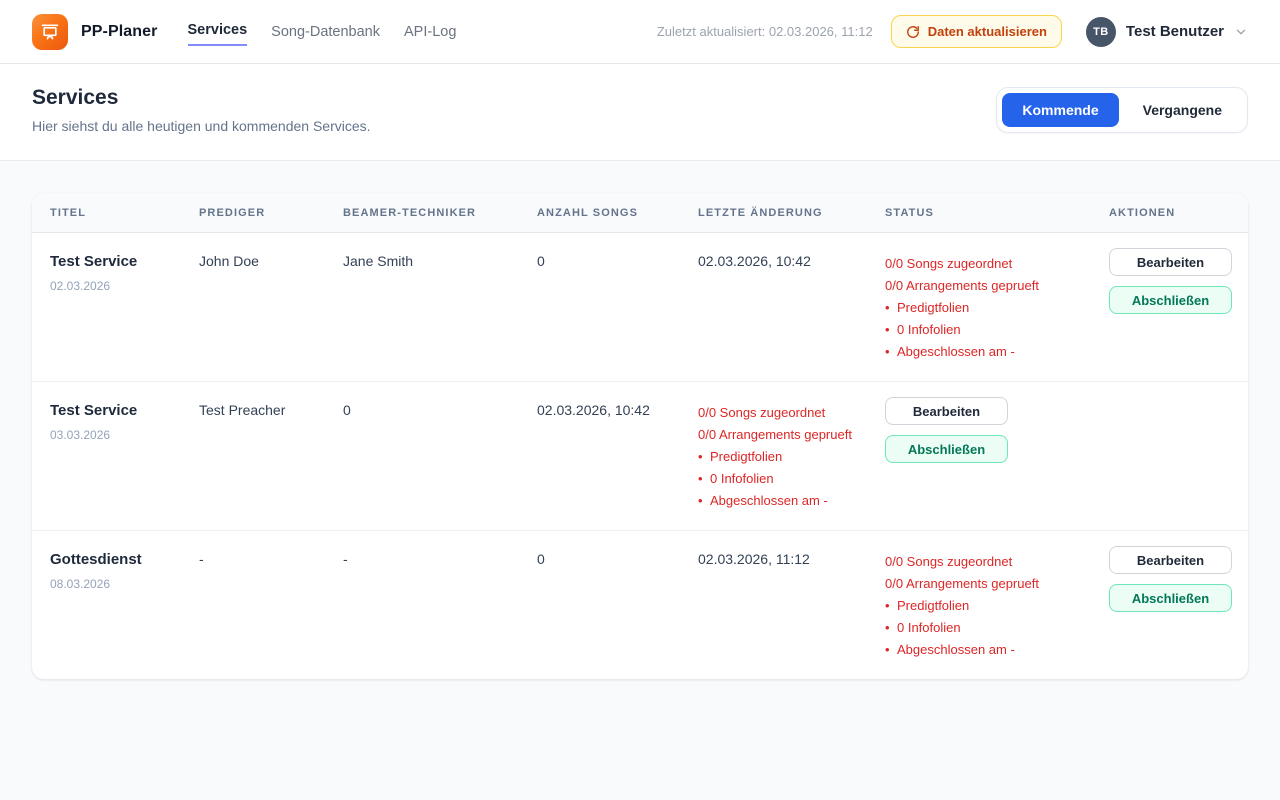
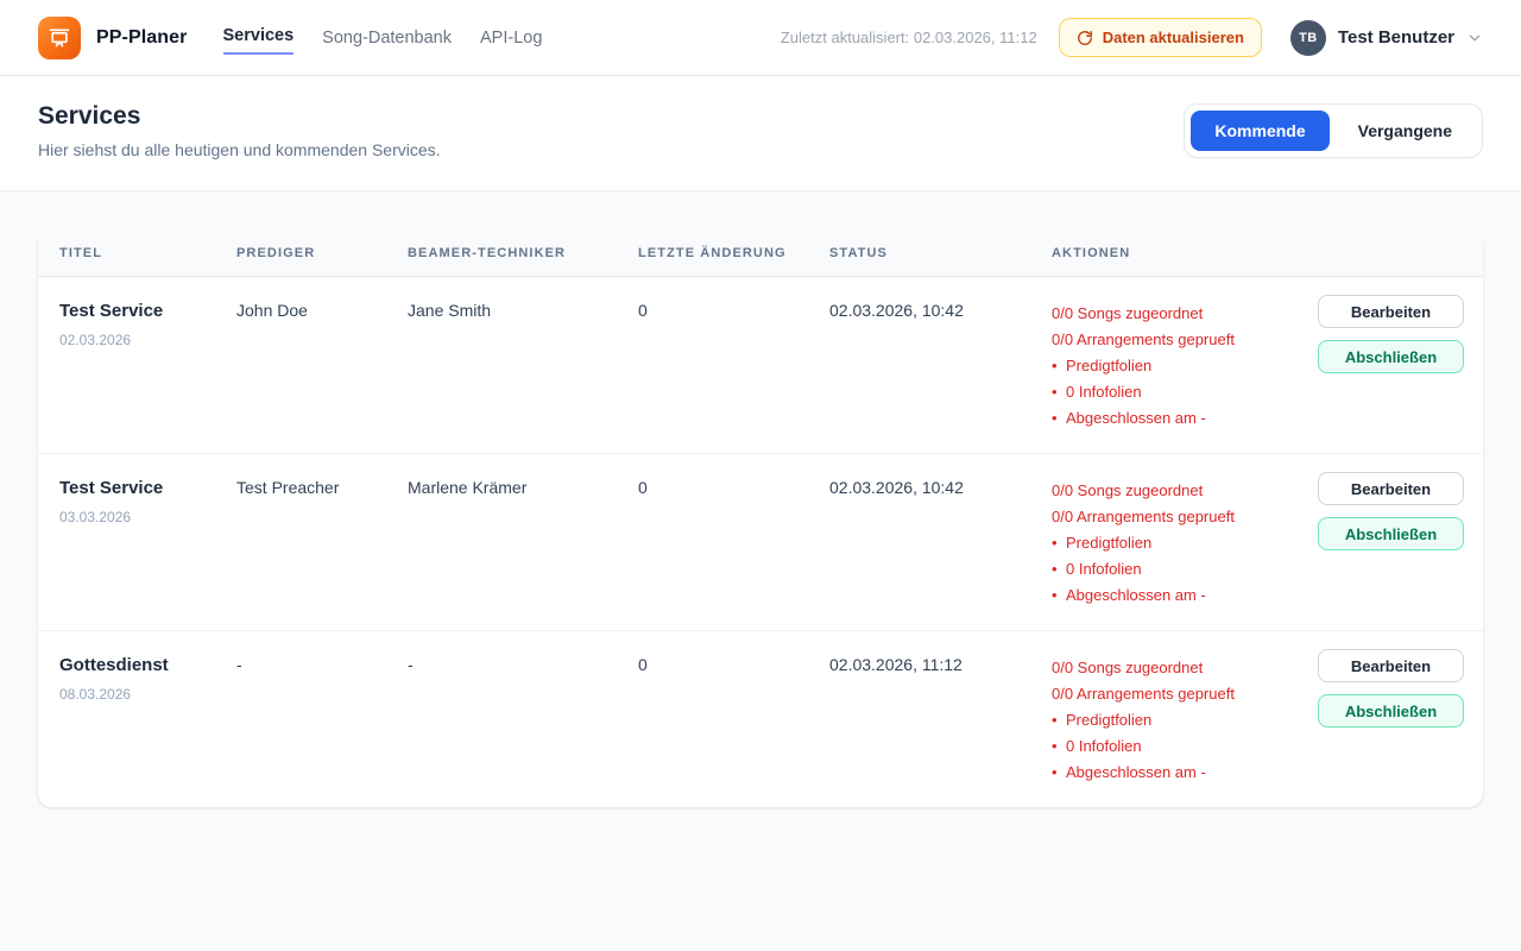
  PP-Planer
  Services
  Song-Datenbank
  API-Log
  Zuletzt aktualisiert: 02.03.2026, 11:12
  Daten aktualisieren
  TB
  Test Benutzer
  Services
  Hier siehst du alle heutigen und kommenden Services.
  Kommende
  Vergangene
  TITEL
  PREDIGER
  BEAMER-TECHNIKER
- ANZAHL SONGS
  LETZTE ÄNDERUNG
  STATUS
  AKTIONEN
  Test Service
  02.03.2026
  John Doe
  Jane Smith
  0
  02.03.2026, 10:42
  0/0 Songs zugeordnet
  0/0 Arrangements geprueft
  • Predigtfolien
  • 0 Infofolien
  • Abgeschlossen am -
  Bearbeiten
  Abschließen
  Test Service
  03.03.2026
  Test Preacher
+ Marlene Krämer
  0
  02.03.2026, 10:42
  0/0 Songs zugeordnet
  0/0 Arrangements geprueft
  • Predigtfolien
  • 0 Infofolien
  • Abgeschlossen am -
  Bearbeiten
  Abschließen
  Gottesdienst
  08.03.2026
  -
  -
  0
  02.03.2026, 11:12
  0/0 Songs zugeordnet
  0/0 Arrangements geprueft
  • Predigtfolien
  • 0 Infofolien
  • Abgeschlossen am -
  Bearbeiten
  Abschließen
